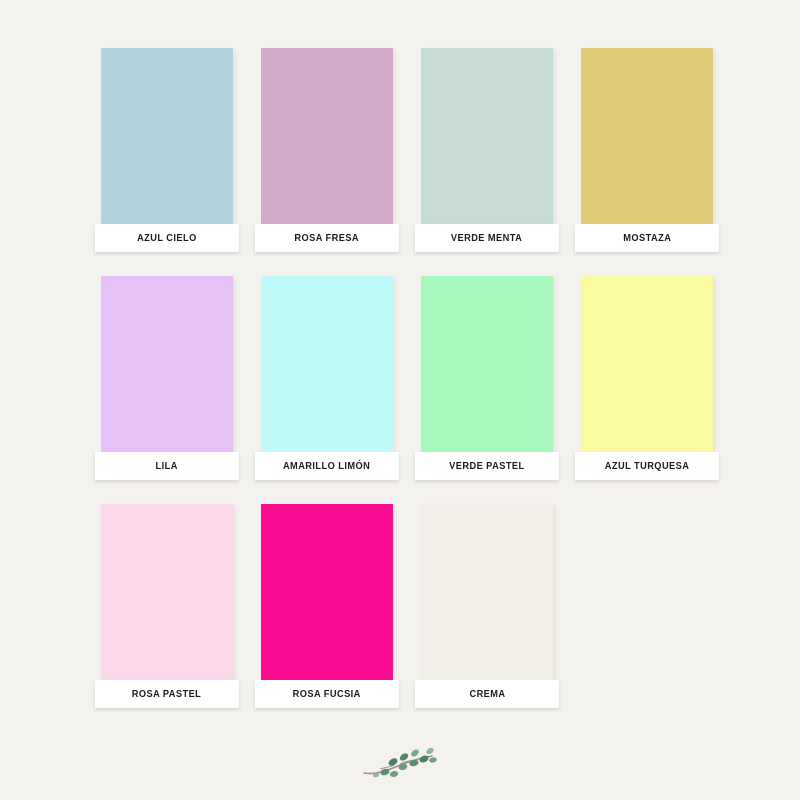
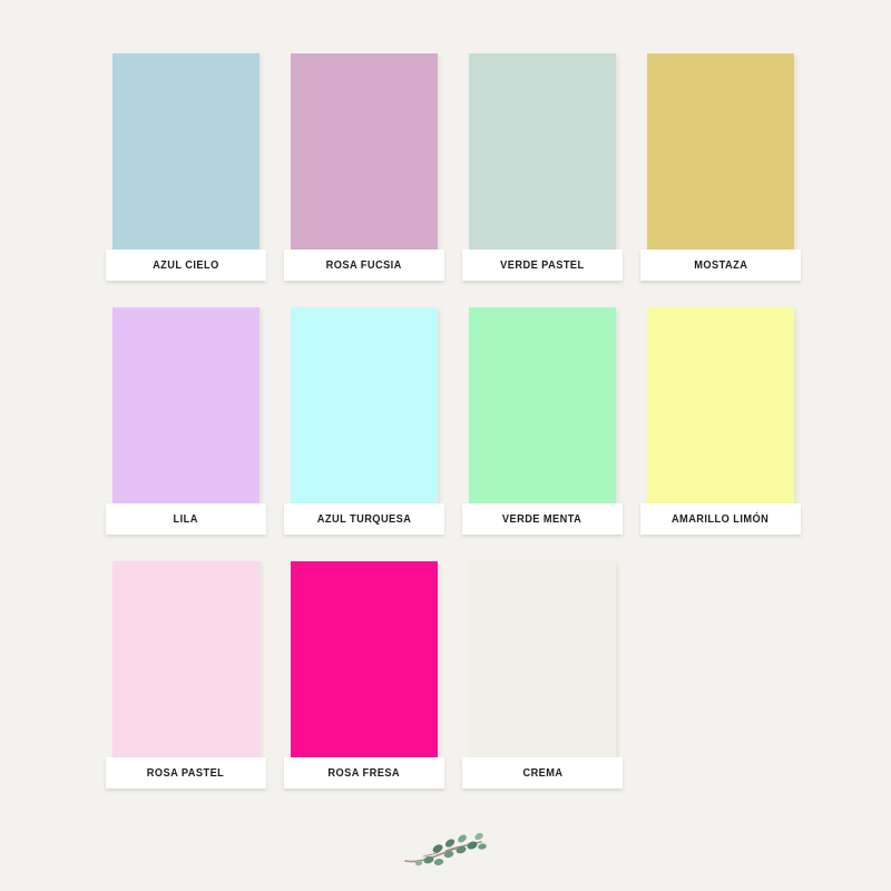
  AZUL CIELO
- ROSA FRESA
+ ROSA FUCSIA
- VERDE MENTA
+ VERDE PASTEL
  MOSTAZA
  LILA
- AMARILLO LIMÓN
+ AZUL TURQUESA
- VERDE PASTEL
+ VERDE MENTA
- AZUL TURQUESA
+ AMARILLO LIMÓN
  ROSA PASTEL
- ROSA FUCSIA
+ ROSA FRESA
  CREMA
